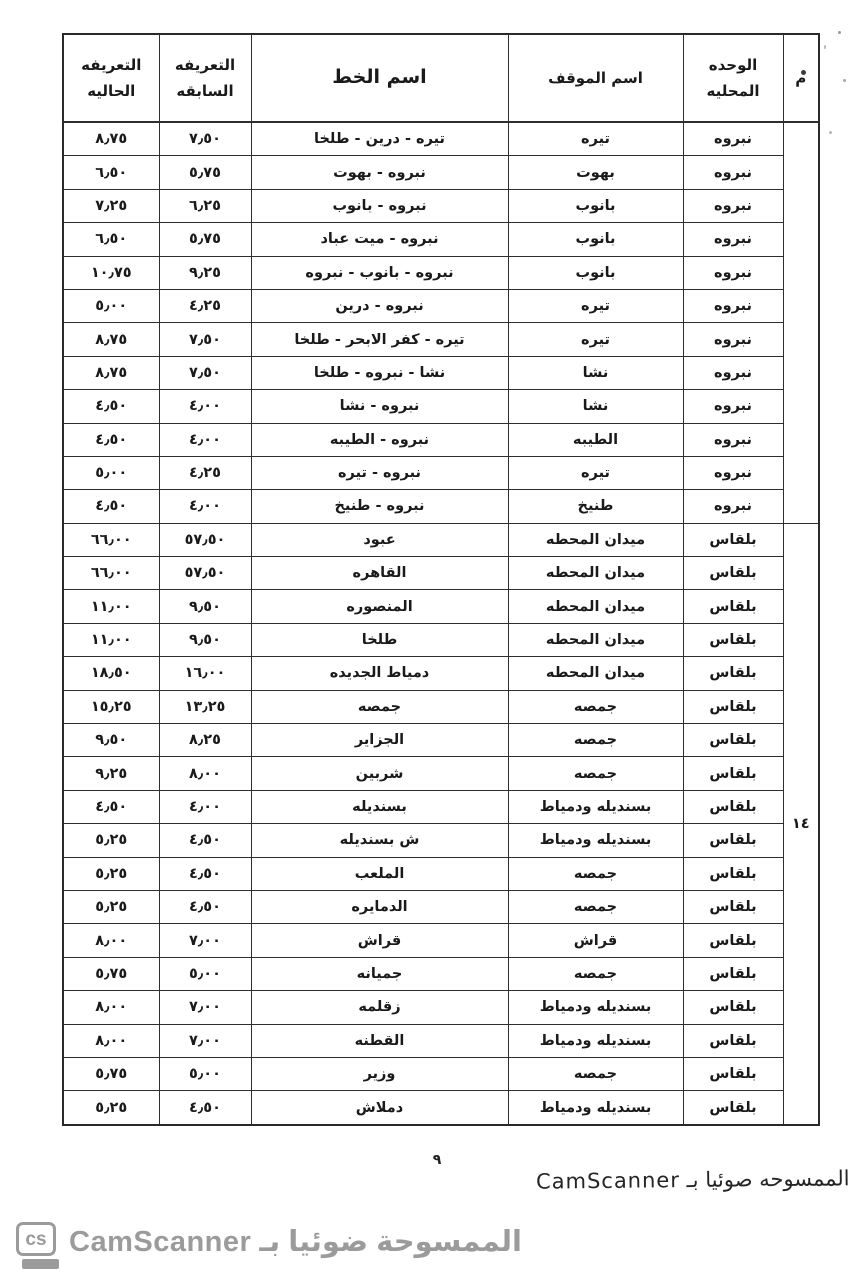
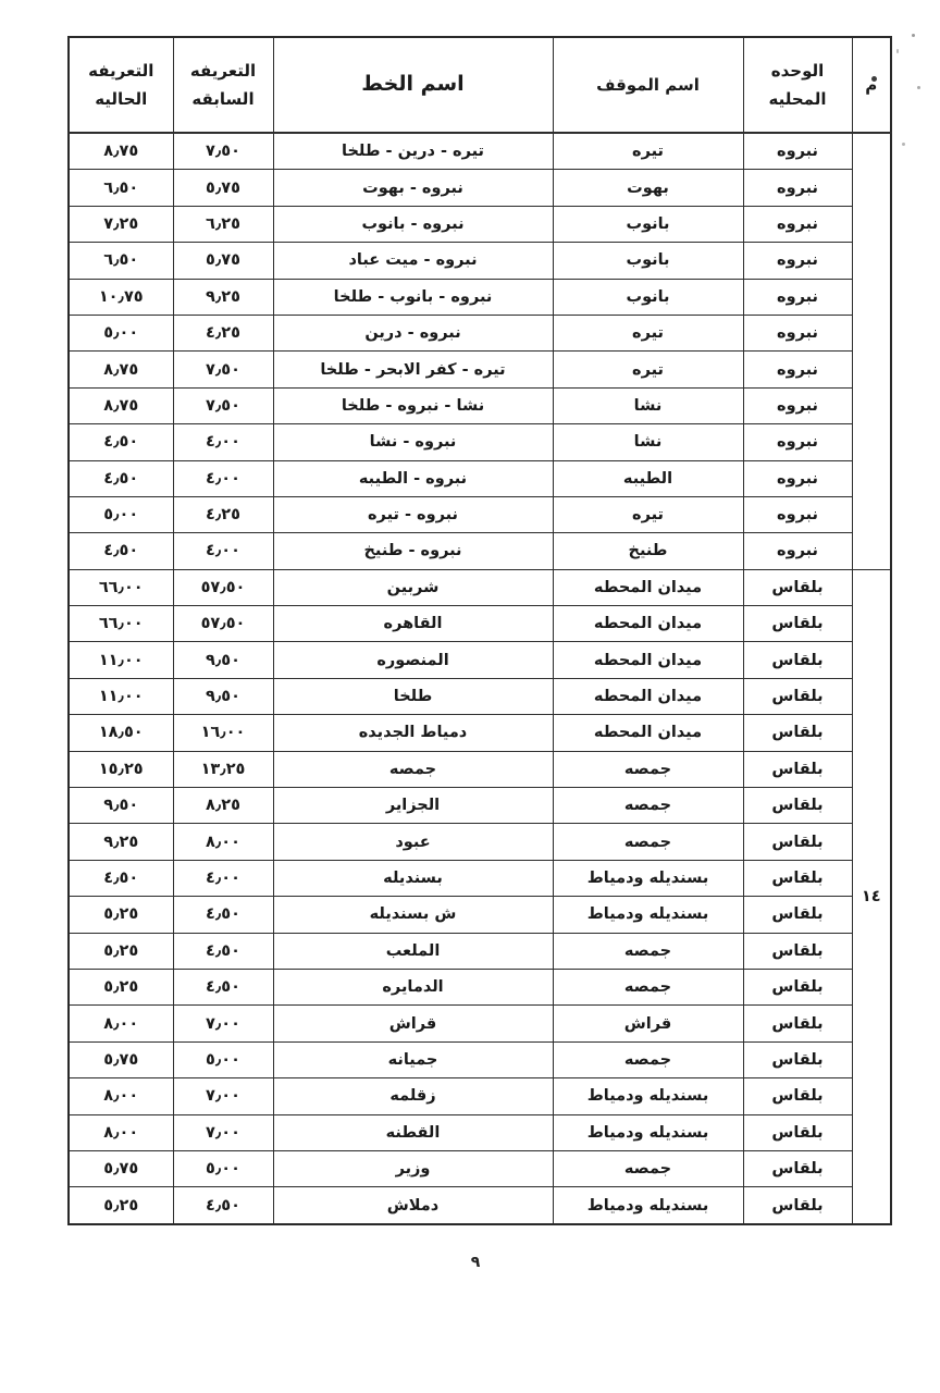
  م	الوحده المحليه	اسم الموقف	اسم الخط	التعريفه السابقه	التعريفه الحاليه
  	نبروه	تيره	تيره - درين - طلخا	٧٫٥٠	٨٫٧٥
  نبروه	بهوت	نبروه - بهوت	٥٫٧٥	٦٫٥٠
  نبروه	بانوب	نبروه - بانوب	٦٫٢٥	٧٫٢٥
  نبروه	بانوب	نبروه - ميت عباد	٥٫٧٥	٦٫٥٠
- نبروه	بانوب	نبروه - بانوب - نبروه	٩٫٢٥	١٠٫٧٥
+ نبروه	بانوب	نبروه - بانوب - طلخا	٩٫٢٥	١٠٫٧٥
  نبروه	تيره	نبروه - درين	٤٫٢٥	٥٫٠٠
  نبروه	تيره	تيره - كفر الابحر - طلخا	٧٫٥٠	٨٫٧٥
  نبروه	نشا	نشا - نبروه - طلخا	٧٫٥٠	٨٫٧٥
  نبروه	نشا	نبروه - نشا	٤٫٠٠	٤٫٥٠
  نبروه	الطيبه	نبروه - الطيبه	٤٫٠٠	٤٫٥٠
  نبروه	تيره	نبروه - تيره	٤٫٢٥	٥٫٠٠
  نبروه	طنيخ	نبروه - طنيخ	٤٫٠٠	٤٫٥٠
- ١٤	بلقاس	ميدان المحطه	عبود	٥٧٫٥٠	٦٦٫٠٠
+ ١٤	بلقاس	ميدان المحطه	شربين	٥٧٫٥٠	٦٦٫٠٠
  بلقاس	ميدان المحطه	القاهره	٥٧٫٥٠	٦٦٫٠٠
  بلقاس	ميدان المحطه	المنصوره	٩٫٥٠	١١٫٠٠
  بلقاس	ميدان المحطه	طلخا	٩٫٥٠	١١٫٠٠
  بلقاس	ميدان المحطه	دمياط الجديده	١٦٫٠٠	١٨٫٥٠
  بلقاس	جمصه	جمصه	١٣٫٢٥	١٥٫٢٥
  بلقاس	جمصه	الجزاير	٨٫٢٥	٩٫٥٠
- بلقاس	جمصه	شربين	٨٫٠٠	٩٫٢٥
+ بلقاس	جمصه	عبود	٨٫٠٠	٩٫٢٥
  بلقاس	بسنديله ودمياط	بسنديله	٤٫٠٠	٤٫٥٠
  بلقاس	بسنديله ودمياط	ش بسنديله	٤٫٥٠	٥٫٢٥
  بلقاس	جمصه	الملعب	٤٫٥٠	٥٫٢٥
  بلقاس	جمصه	الدمايره	٤٫٥٠	٥٫٢٥
  بلقاس	قراش	قراش	٧٫٠٠	٨٫٠٠
  بلقاس	جمصه	جميانه	٥٫٠٠	٥٫٧٥
  بلقاس	بسنديله ودمياط	زقلمه	٧٫٠٠	٨٫٠٠
  بلقاس	بسنديله ودمياط	القطنه	٧٫٠٠	٨٫٠٠
  بلقاس	جمصه	وزير	٥٫٠٠	٥٫٧٥
  بلقاس	بسنديله ودمياط	دملاش	٤٫٥٠	٥٫٢٥
  ٩
- الممسوحه صوئيا بـ CamScanner
- cs
- الممسوحة ضوئيا بـ CamScanner
